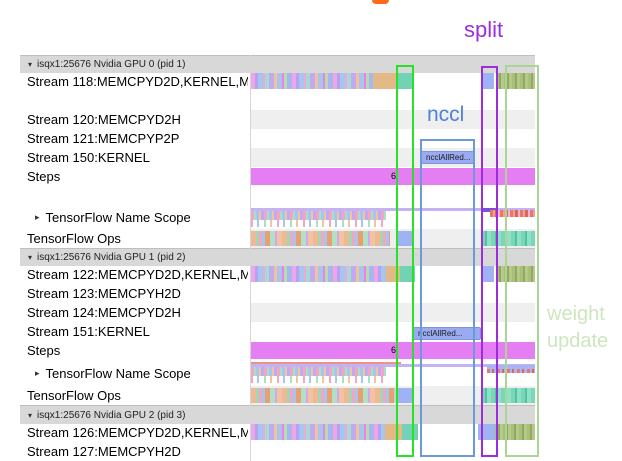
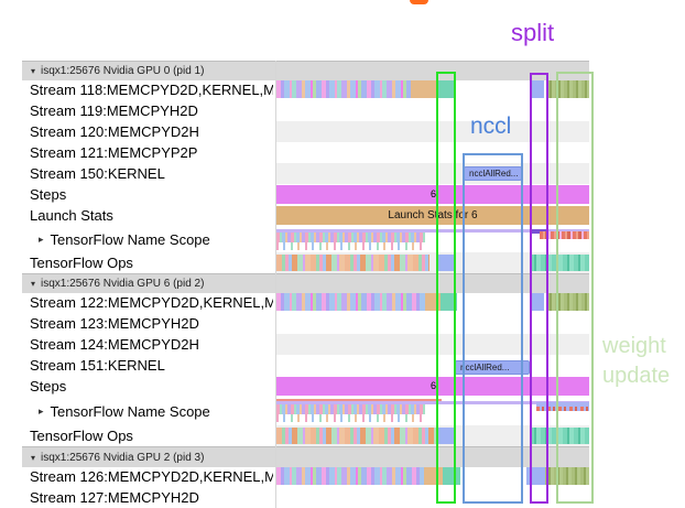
  ▾
  isqx1:25676 Nvidia GPU 0 (pid 1)
  Stream 118:MEMCPYD2D,KERNEL,M
+ Stream 119:MEMCPYH2D
  Stream 120:MEMCPYD2H
  Stream 121:MEMCPYP2P
  Stream 150:KERNEL
  ncclAllRed...
  Steps
  6
+ Launch Stats
+ Launch Stats for 6
  ▸
  TensorFlow Name Scope
  TensorFlow Ops
  ▾
- isqx1:25676 Nvidia GPU 1 (pid 2)
+ isqx1:25676 Nvidia GPU 6 (pid 2)
  Stream 122:MEMCPYD2D,KERNEL,M
  Stream 123:MEMCPYH2D
  Stream 124:MEMCPYD2H
  Stream 151:KERNEL
  ncclAllRed...
  Steps
  6
  ▸
  TensorFlow Name Scope
  TensorFlow Ops
  ▾
  isqx1:25676 Nvidia GPU 2 (pid 3)
  Stream 126:MEMCPYD2D,KERNEL,M
  Stream 127:MEMCPYH2D
  split
  nccl
  weight
  update
